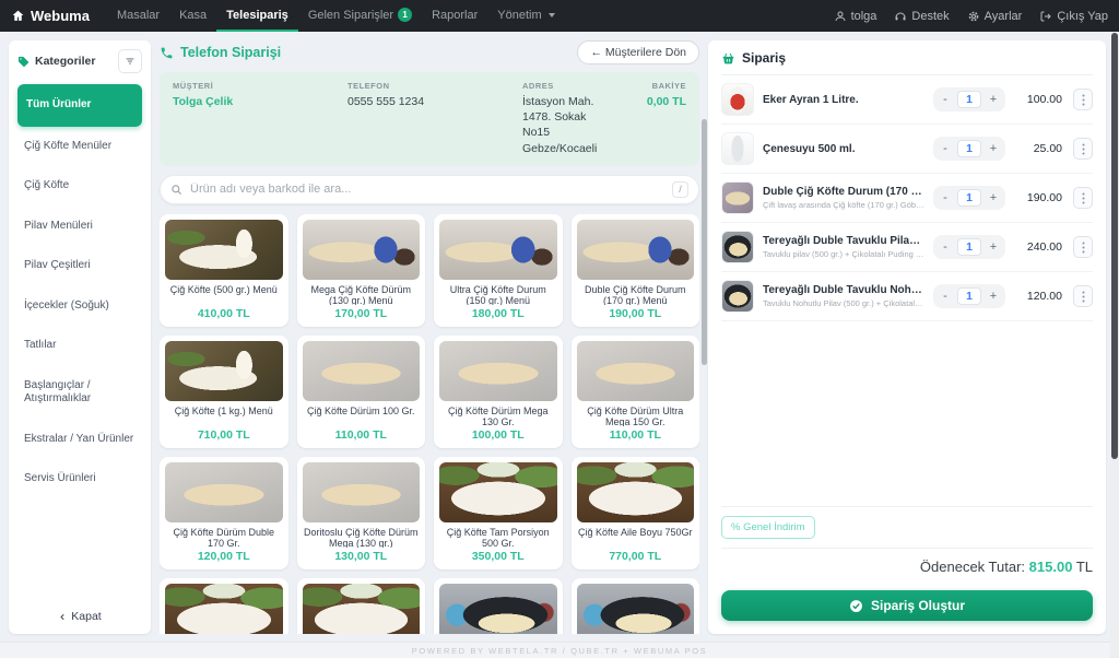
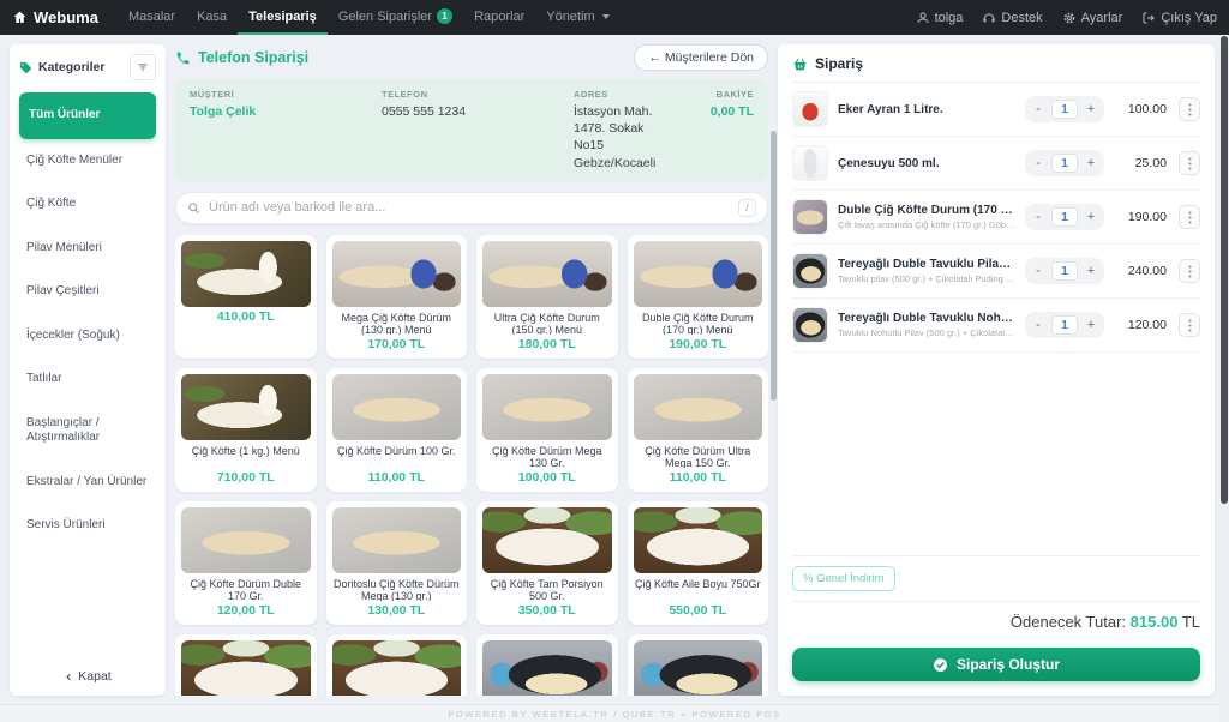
  Webuma
  Masalar
  Kasa
  Telesipariş
  Gelen Siparişler
  1
  Raporlar
  Yönetim
  tolga
  Destek
  Ayarlar
  Çıkış Yap
  Kategoriler
  Tüm Ürünler
  Çiğ Köfte Menüler
  Çiğ Köfte
  Pilav Menüleri
  Pilav Çeşitleri
  İçecekler (Soğuk)
  Tatlılar
  Başlangıçlar / Atıştırmalıklar
  Ekstralar / Yan Ürünler
  Servis Ürünleri
  Kapat
  Telefon Siparişi
  ← Müşterilere Dön
  MÜŞTERİ
  Tolga Çelik
  TELEFON
  0555 555 1234
  ADRES
  İstasyon Mah. 1478. Sokak No15 Gebze/Kocaeli
  BAKİYE
  0,00 TL
  Ürün adı veya barkod ile ara...
  /
- Çiğ Köfte (500 gr.) Menü
  410,00 TL
  Mega Çiğ Köfte Dürüm (130 gr.) Menü
  170,00 TL
  Ultra Çiğ Köfte Durum (150 gr.) Menü
  180,00 TL
  Duble Çiğ Köfte Durum (170 gr.) Menü
  190,00 TL
  Çiğ Köfte (1 kg.) Menü
  710,00 TL
  Çiğ Köfte Dürüm 100 Gr.
  110,00 TL
  Çiğ Köfte Dürüm Mega 130 Gr.
  100,00 TL
  Çiğ Köfte Dürüm Ultra Mega 150 Gr.
  110,00 TL
  Çiğ Köfte Dürüm Duble 170 Gr.
  120,00 TL
  Doritoslu Çiğ Köfte Dürüm Mega (130 gr.)
  130,00 TL
  Çiğ Köfte Tam Porsiyon 500 Gr.
  350,00 TL
  Çiğ Köfte Aile Boyu 750Gr
- 770,00 TL
+ 550,00 TL
  Sipariş
  Eker Ayran 1 Litre.
  -
  1
  +
  100.00
  Çenesuyu 500 ml.
  -
  1
  +
  25.00
  Duble Çiğ Köfte Durum (170 gr.
  -
  1
  +
  190.00
  Tereyağlı Duble Tavuklu Pilav M
  -
  1
  +
  240.00
  -
  1
  +
  120.00
  % Genel İndirim
  Ödenecek Tutar: 815.00 TL
  Sipariş Oluştur
- POWERED BY WEBTELA.TR / QUBE.TR + WEBUMA POS
+ POWERED BY WEBTELA.TR / QUBE.TR + POWERED POS
